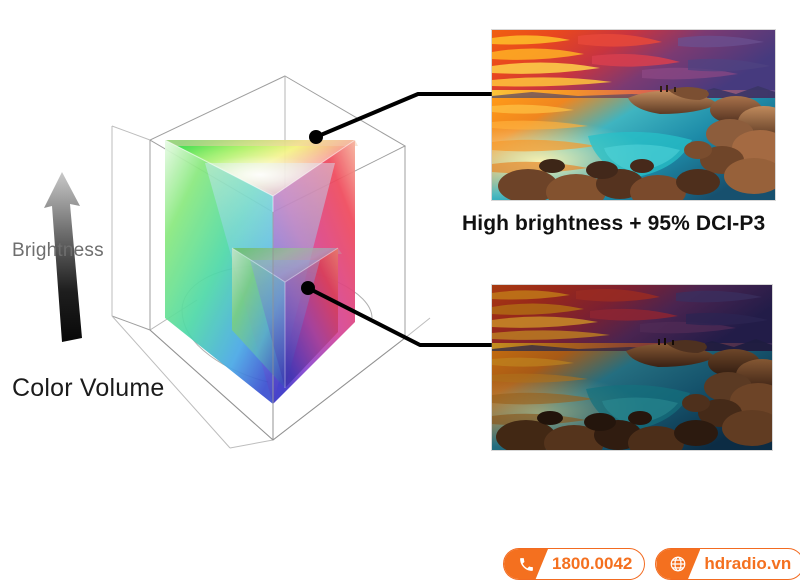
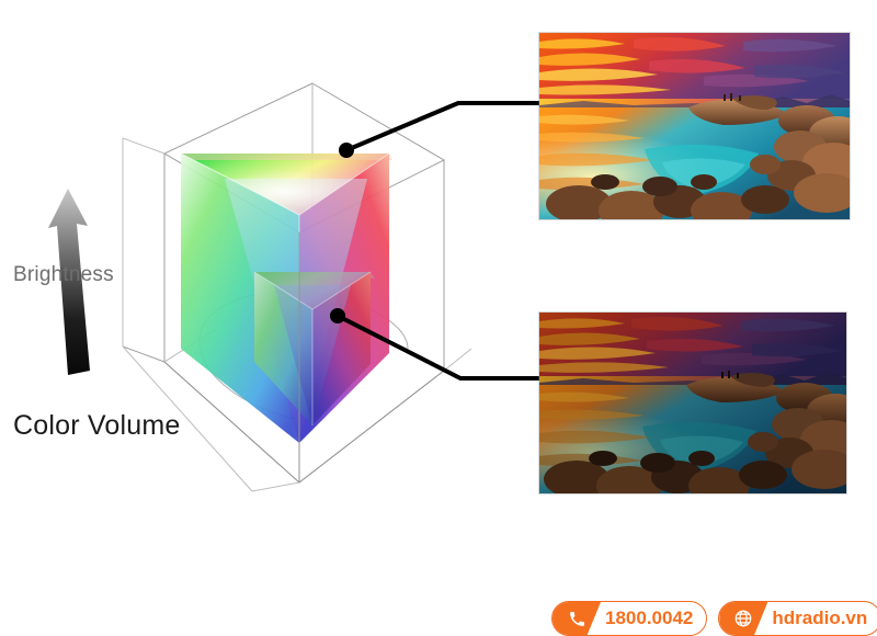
  Brightness
  Color Volume
- High brightness + 95% DCI-P3
  1800.0042
  hdradio.vn
